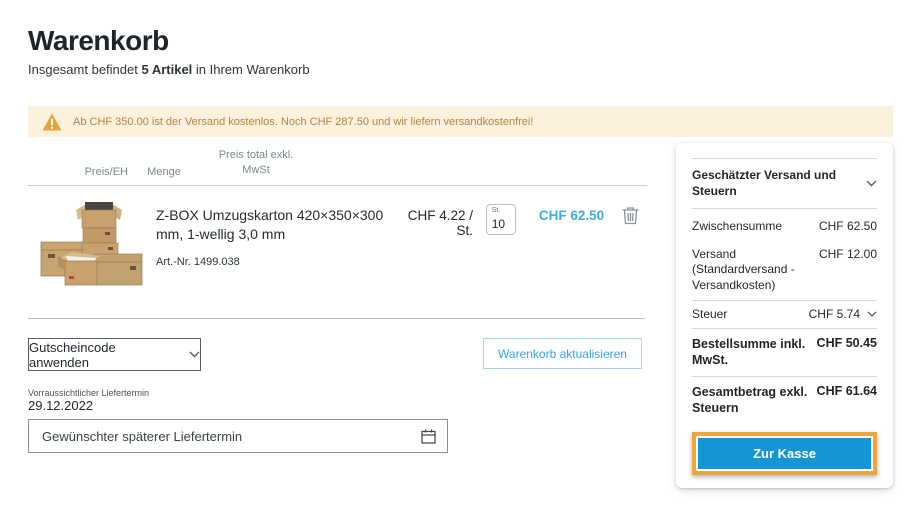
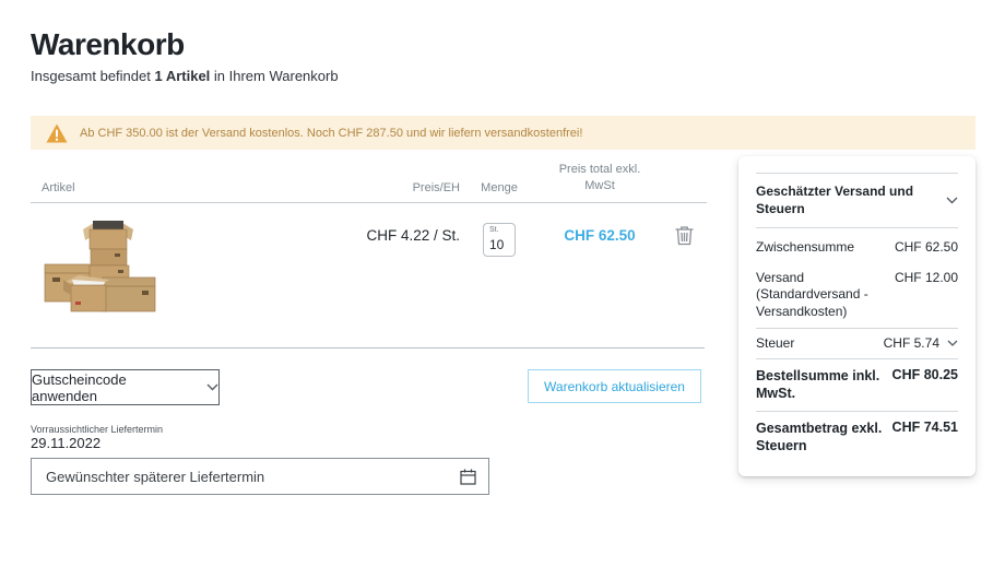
  Warenkorb
- Insgesamt befindet 5 Artikel in Ihrem Warenkorb
+ Insgesamt befindet 1 Artikel in Ihrem Warenkorb
  Ab CHF 350.00 ist der Versand kostenlos. Noch CHF 287.50 und wir liefern versandkostenfrei!
+ Artikel
  Preis/EH
  Menge
  Preis total exkl. MwSt
- Z-BOX Umzugskarton 420×350×300 mm, 1-wellig 3,0 mm
- Art.-Nr. 1499.038
  CHF 4.22 / St.
  10
  CHF 62.50
  Gutscheincode anwenden
  Warenkorb aktualisieren
  Vorraussichtlicher Liefertermin
- 29.12.2022
+ 29.11.2022
  Gewünschter späterer Liefertermin
  Geschätzter Versand und Steuern
  Zwischensumme
  CHF 62.50
  Versand (Standardversand - Versandkosten)
  CHF 12.00
  Steuer
  CHF 5.74
  Bestellsumme inkl. MwSt.
- CHF 50.45
+ CHF 80.25
  Gesamtbetrag exkl. Steuern
- CHF 61.64
+ CHF 74.51
- Zur Kasse
